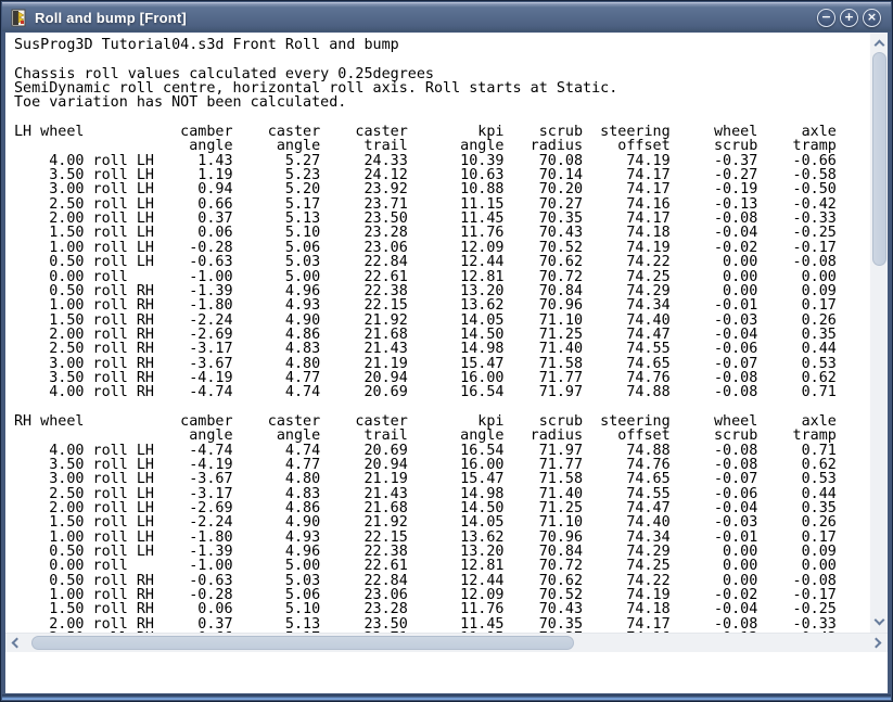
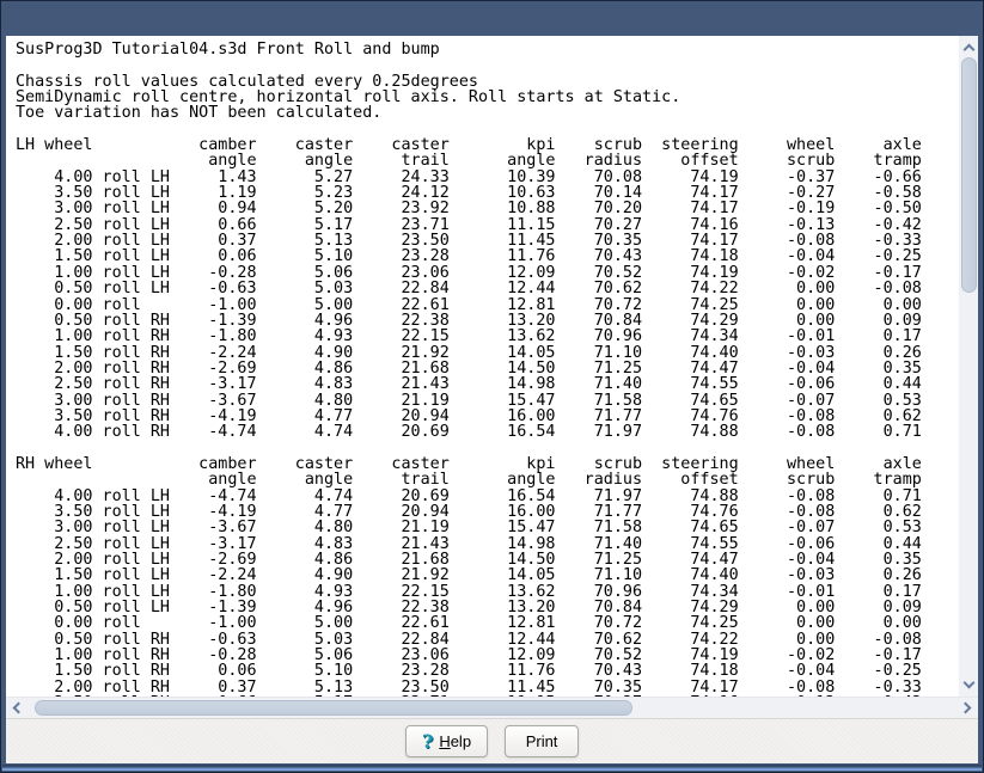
- Roll and bump [Front]
- −
- +
- ×
  SusProg3D Tutorial04.s3d Front Roll and bump
  Chassis roll values calculated every 0.25degrees
  SemiDynamic roll centre, horizontal roll axis. Roll starts at Static.
  Toe variation has NOT been calculated.
  LH wheel camber caster caster kpi scrub steering wheel axle
  angle angle trail angle radius offset scrub tramp
  4.00 roll LH 1.43 5.27 24.33 10.39 70.08 74.19 -0.37 -0.66
  3.50 roll LH 1.19 5.23 24.12 10.63 70.14 74.17 -0.27 -0.58
  3.00 roll LH 0.94 5.20 23.92 10.88 70.20 74.17 -0.19 -0.50
  2.50 roll LH 0.66 5.17 23.71 11.15 70.27 74.16 -0.13 -0.42
  2.00 roll LH 0.37 5.13 23.50 11.45 70.35 74.17 -0.08 -0.33
  1.50 roll LH 0.06 5.10 23.28 11.76 70.43 74.18 -0.04 -0.25
  1.00 roll LH -0.28 5.06 23.06 12.09 70.52 74.19 -0.02 -0.17
  0.50 roll LH -0.63 5.03 22.84 12.44 70.62 74.22 0.00 -0.08
  0.00 roll -1.00 5.00 22.61 12.81 70.72 74.25 0.00 0.00
  0.50 roll RH -1.39 4.96 22.38 13.20 70.84 74.29 0.00 0.09
  1.00 roll RH -1.80 4.93 22.15 13.62 70.96 74.34 -0.01 0.17
  1.50 roll RH -2.24 4.90 21.92 14.05 71.10 74.40 -0.03 0.26
  2.00 roll RH -2.69 4.86 21.68 14.50 71.25 74.47 -0.04 0.35
  2.50 roll RH -3.17 4.83 21.43 14.98 71.40 74.55 -0.06 0.44
  3.00 roll RH -3.67 4.80 21.19 15.47 71.58 74.65 -0.07 0.53
  3.50 roll RH -4.19 4.77 20.94 16.00 71.77 74.76 -0.08 0.62
  4.00 roll RH -4.74 4.74 20.69 16.54 71.97 74.88 -0.08 0.71
  RH wheel camber caster caster kpi scrub steering wheel axle
  angle angle trail angle radius offset scrub tramp
  4.00 roll LH -4.74 4.74 20.69 16.54 71.97 74.88 -0.08 0.71
  3.50 roll LH -4.19 4.77 20.94 16.00 71.77 74.76 -0.08 0.62
  3.00 roll LH -3.67 4.80 21.19 15.47 71.58 74.65 -0.07 0.53
  2.50 roll LH -3.17 4.83 21.43 14.98 71.40 74.55 -0.06 0.44
  2.00 roll LH -2.69 4.86 21.68 14.50 71.25 74.47 -0.04 0.35
  1.50 roll LH -2.24 4.90 21.92 14.05 71.10 74.40 -0.03 0.26
  1.00 roll LH -1.80 4.93 22.15 13.62 70.96 74.34 -0.01 0.17
  0.50 roll LH -1.39 4.96 22.38 13.20 70.84 74.29 0.00 0.09
  0.00 roll -1.00 5.00 22.61 12.81 70.72 74.25 0.00 0.00
  0.50 roll RH -0.63 5.03 22.84 12.44 70.62 74.22 0.00 -0.08
  1.00 roll RH -0.28 5.06 23.06 12.09 70.52 74.19 -0.02 -0.17
  1.50 roll RH 0.06 5.10 23.28 11.76 70.43 74.18 -0.04 -0.25
  2.00 roll RH 0.37 5.13 23.50 11.45 70.35 74.17 -0.08 -0.33
+ ?
+ Help
+ Print
